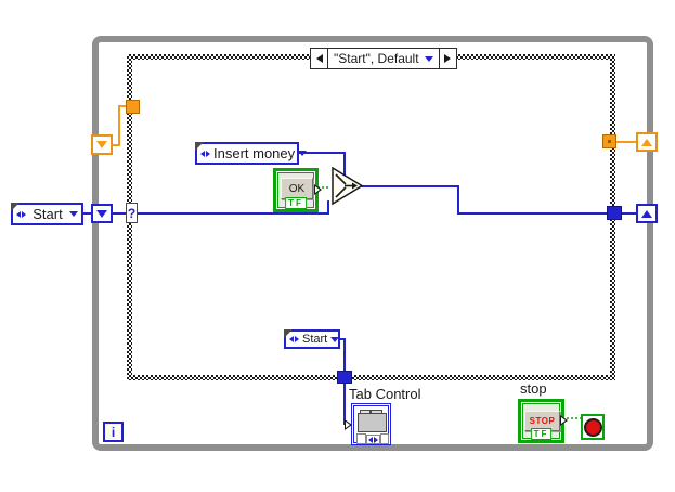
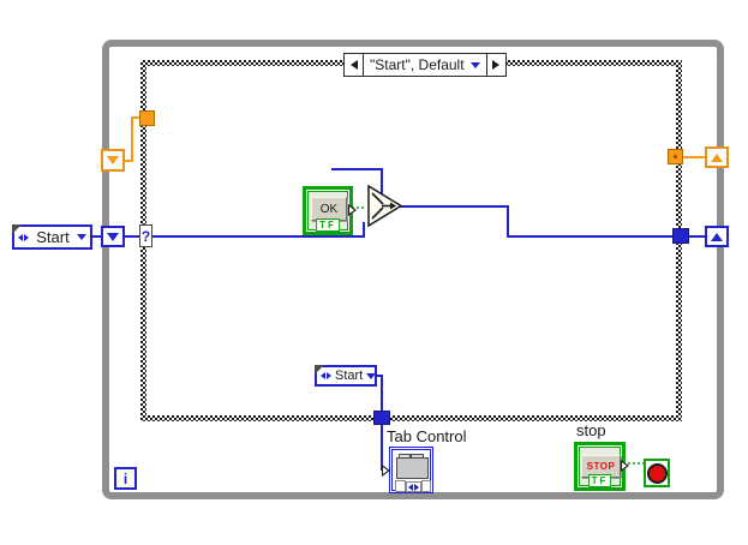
  "Start", Default
  Start
- Insert money
  Start
  ?
  OK
  TF
  Tab Control
  stop
  STOP
  TF
  i
